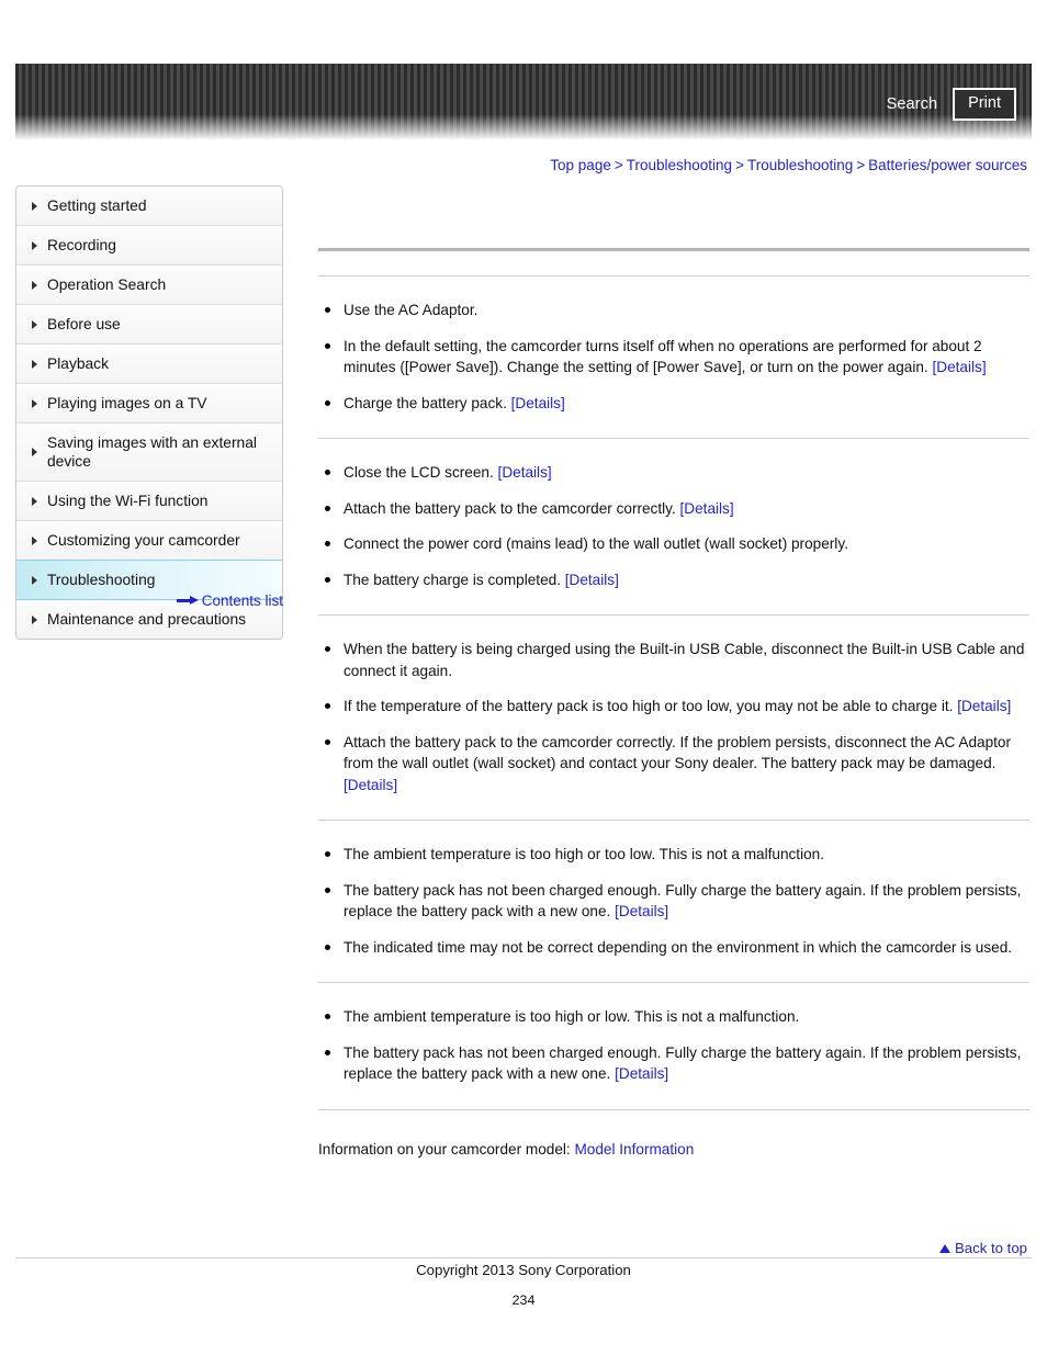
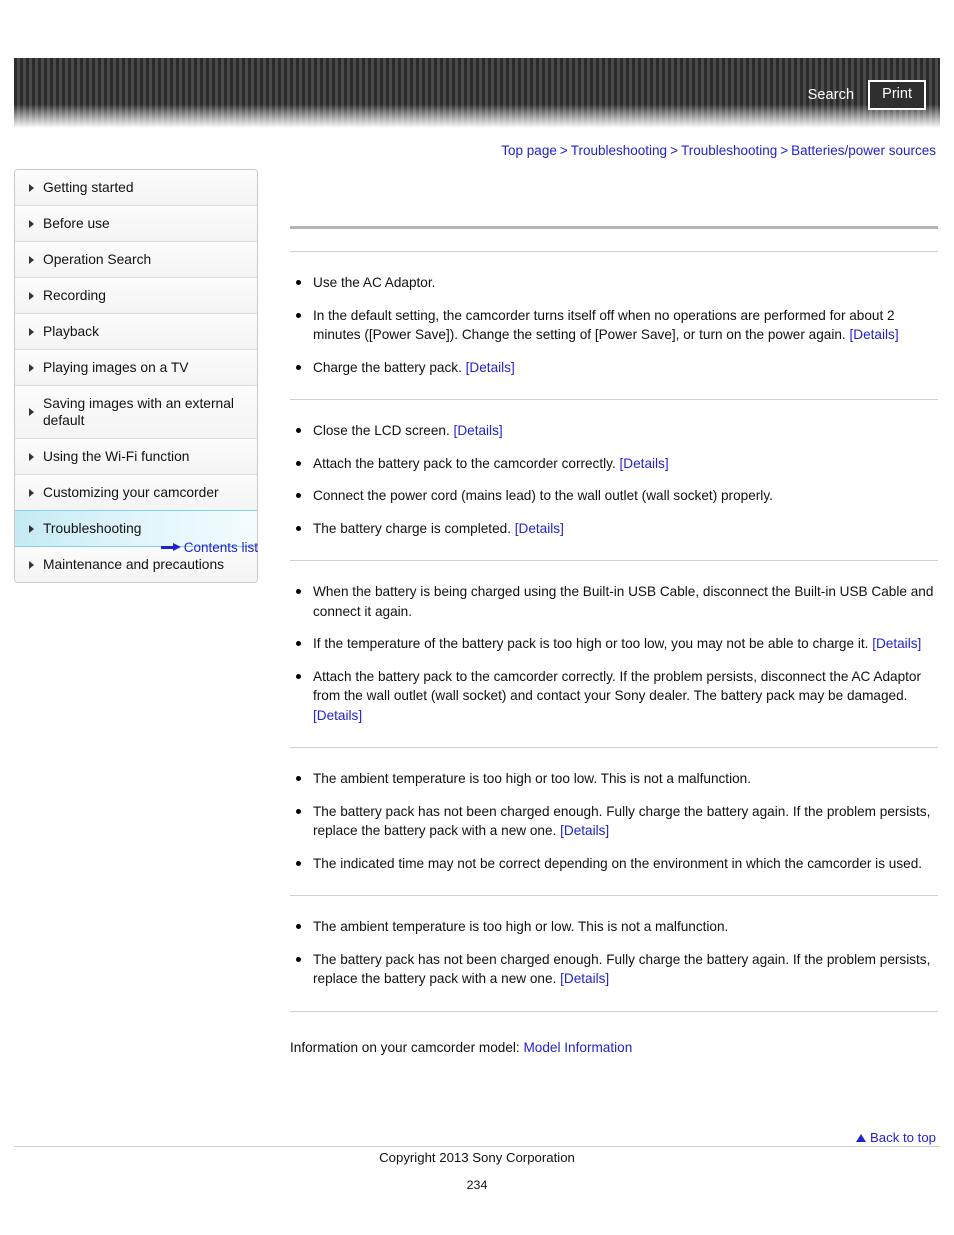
  Search
  Print
  Top page > Troubleshooting > Troubleshooting > Batteries/power sources
  Getting started
- Recording
+ Before use
  Operation Search
- Before use
+ Recording
  Playback
  Playing images on a TV
- Saving images with an external device
+ Saving images with an external default
  Using the Wi-Fi function
  Customizing your camcorder
  Troubleshooting
  Maintenance and precautions
  Contents list
  Use the AC Adaptor.
  In the default setting, the camcorder turns itself off when no operations are performed for about 2 minutes ([Power Save]). Change the setting of [Power Save], or turn on the power again. [Details]
  Charge the battery pack. [Details]
  Close the LCD screen. [Details]
  Attach the battery pack to the camcorder correctly. [Details]
  Connect the power cord (mains lead) to the wall outlet (wall socket) properly.
  The battery charge is completed. [Details]
  When the battery is being charged using the Built-in USB Cable, disconnect the Built-in USB Cable and connect it again.
  If the temperature of the battery pack is too high or too low, you may not be able to charge it. [Details]
  Attach the battery pack to the camcorder correctly. If the problem persists, disconnect the AC Adaptor from the wall outlet (wall socket) and contact your Sony dealer. The battery pack may be damaged. [Details]
  The ambient temperature is too high or too low. This is not a malfunction.
  The battery pack has not been charged enough. Fully charge the battery again. If the problem persists, replace the battery pack with a new one. [Details]
  The indicated time may not be correct depending on the environment in which the camcorder is used.
  The ambient temperature is too high or low. This is not a malfunction.
  The battery pack has not been charged enough. Fully charge the battery again. If the problem persists, replace the battery pack with a new one. [Details]
  Information on your camcorder model: Model Information
  Back to top
  Copyright 2013 Sony Corporation
  234
